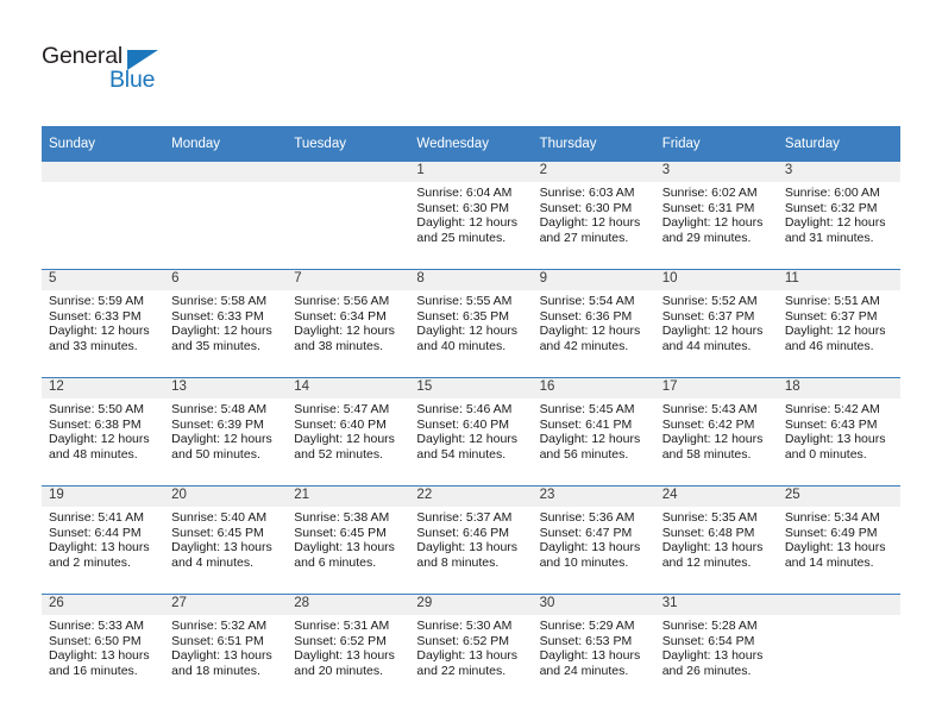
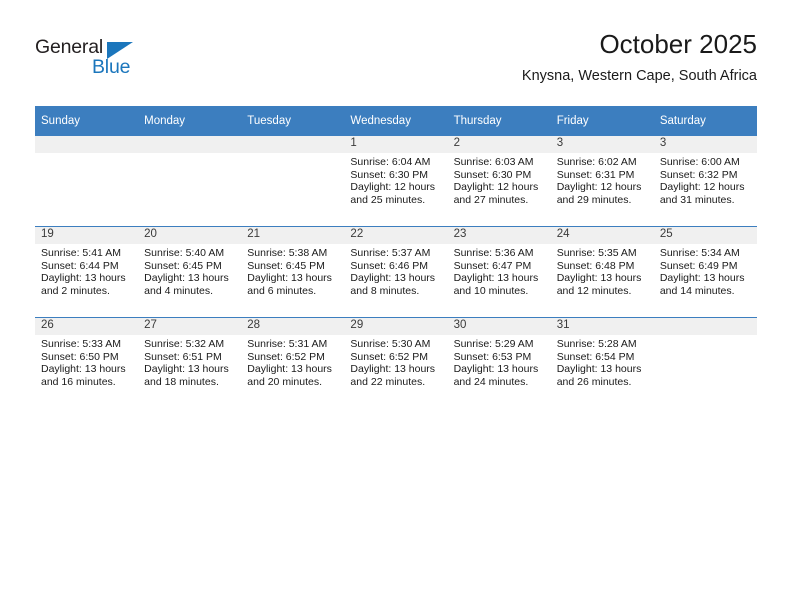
  General
  Blue
+ October 2025
+ Knysna, Western Cape, South Africa
  Sunday	Monday	Tuesday	Wednesday	Thursday	Friday	Saturday
  			1Sunrise: 6:04 AMSunset: 6:30 PMDaylight: 12 hoursand 25 minutes.	2Sunrise: 6:03 AMSunset: 6:30 PMDaylight: 12 hoursand 27 minutes.	3Sunrise: 6:02 AMSunset: 6:31 PMDaylight: 12 hoursand 29 minutes.	3Sunrise: 6:00 AMSunset: 6:32 PMDaylight: 12 hoursand 31 minutes.
- 5Sunrise: 5:59 AMSunset: 6:33 PMDaylight: 12 hoursand 33 minutes.	6Sunrise: 5:58 AMSunset: 6:33 PMDaylight: 12 hoursand 35 minutes.	7Sunrise: 5:56 AMSunset: 6:34 PMDaylight: 12 hoursand 38 minutes.	8Sunrise: 5:55 AMSunset: 6:35 PMDaylight: 12 hoursand 40 minutes.	9Sunrise: 5:54 AMSunset: 6:36 PMDaylight: 12 hoursand 42 minutes.	10Sunrise: 5:52 AMSunset: 6:37 PMDaylight: 12 hoursand 44 minutes.	11Sunrise: 5:51 AMSunset: 6:37 PMDaylight: 12 hoursand 46 minutes.
- 12Sunrise: 5:50 AMSunset: 6:38 PMDaylight: 12 hoursand 48 minutes.	13Sunrise: 5:48 AMSunset: 6:39 PMDaylight: 12 hoursand 50 minutes.	14Sunrise: 5:47 AMSunset: 6:40 PMDaylight: 12 hoursand 52 minutes.	15Sunrise: 5:46 AMSunset: 6:40 PMDaylight: 12 hoursand 54 minutes.	16Sunrise: 5:45 AMSunset: 6:41 PMDaylight: 12 hoursand 56 minutes.	17Sunrise: 5:43 AMSunset: 6:42 PMDaylight: 12 hoursand 58 minutes.	18Sunrise: 5:42 AMSunset: 6:43 PMDaylight: 13 hoursand 0 minutes.
  19Sunrise: 5:41 AMSunset: 6:44 PMDaylight: 13 hoursand 2 minutes.	20Sunrise: 5:40 AMSunset: 6:45 PMDaylight: 13 hoursand 4 minutes.	21Sunrise: 5:38 AMSunset: 6:45 PMDaylight: 13 hoursand 6 minutes.	22Sunrise: 5:37 AMSunset: 6:46 PMDaylight: 13 hoursand 8 minutes.	23Sunrise: 5:36 AMSunset: 6:47 PMDaylight: 13 hoursand 10 minutes.	24Sunrise: 5:35 AMSunset: 6:48 PMDaylight: 13 hoursand 12 minutes.	25Sunrise: 5:34 AMSunset: 6:49 PMDaylight: 13 hoursand 14 minutes.
  26Sunrise: 5:33 AMSunset: 6:50 PMDaylight: 13 hoursand 16 minutes.	27Sunrise: 5:32 AMSunset: 6:51 PMDaylight: 13 hoursand 18 minutes.	28Sunrise: 5:31 AMSunset: 6:52 PMDaylight: 13 hoursand 20 minutes.	29Sunrise: 5:30 AMSunset: 6:52 PMDaylight: 13 hoursand 22 minutes.	30Sunrise: 5:29 AMSunset: 6:53 PMDaylight: 13 hoursand 24 minutes.	31Sunrise: 5:28 AMSunset: 6:54 PMDaylight: 13 hoursand 26 minutes.
